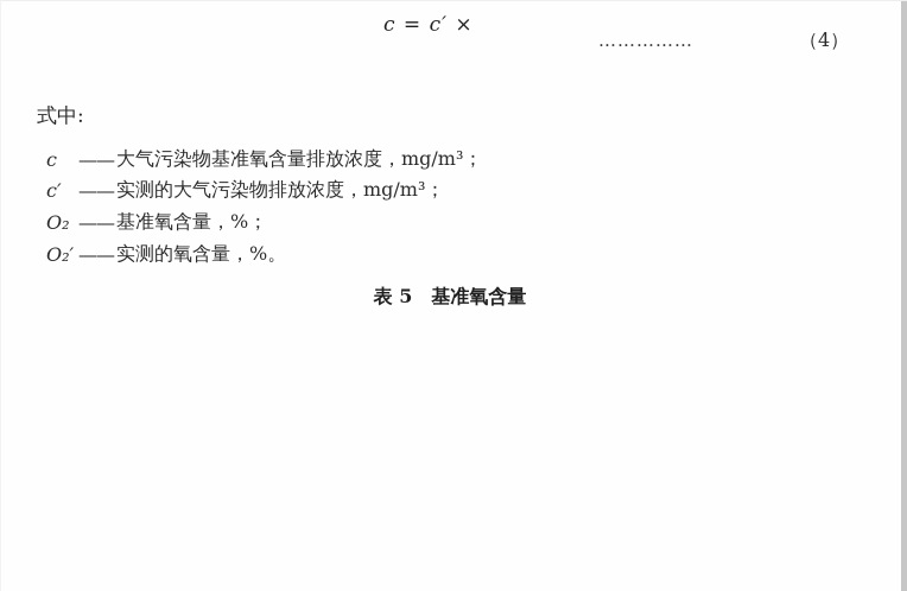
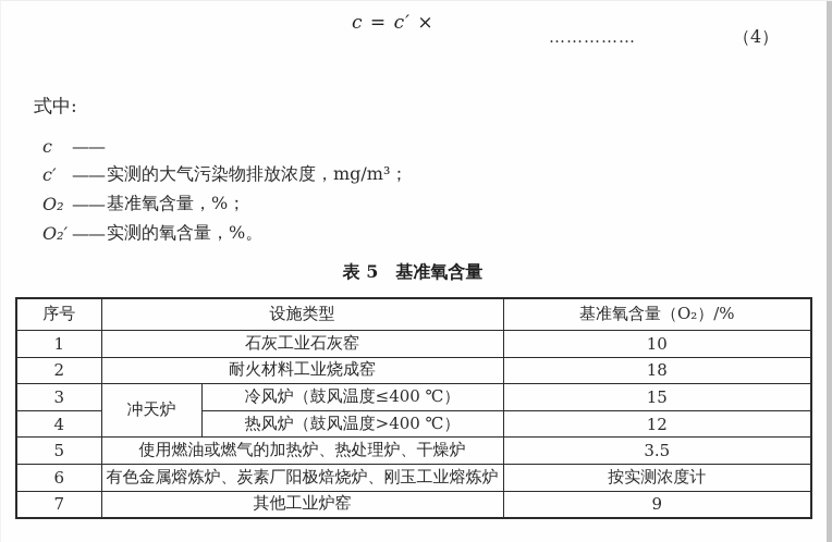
  c = c′ ×
  ……………
  （4）
  式中:
  c
  ——
- 大气污染物基准氧含量排放浓度，mg/m³；
  c′
  ——
  实测的大气污染物排放浓度，mg/m³；
  O₂
  ——
  基准氧含量，%；
  O₂′
  ——
  实测的氧含量，%。
  表 5 基准氧含量
+ 序号	设施类型	基准氧含量（O₂）/%
+ 1	石灰工业石灰窑	10
+ 2	耐火材料工业烧成窑	18
+ 3	冲天炉	冷风炉（鼓风温度≤400 ℃）	15
+ 4	热风炉（鼓风温度>400 ℃）	12
+ 5	使用燃油或燃气的加热炉、热处理炉、干燥炉	3.5
+ 6	有色金属熔炼炉、炭素厂阳极焙烧炉、刚玉工业熔炼炉	按实测浓度计
+ 7	其他工业炉窑	9
